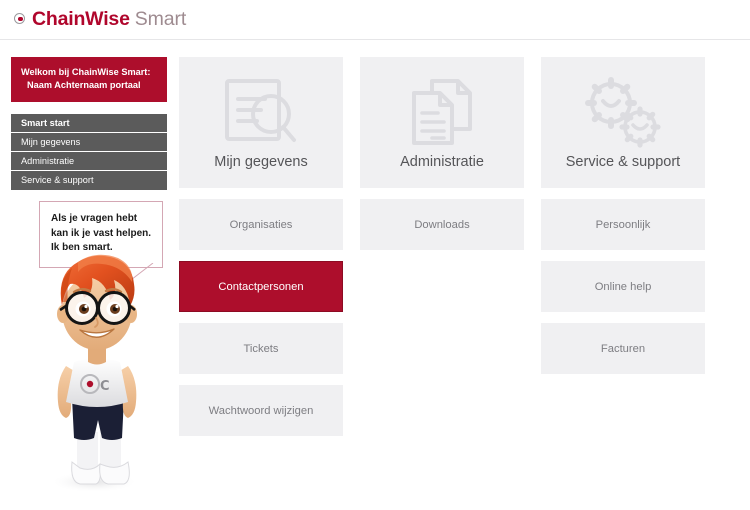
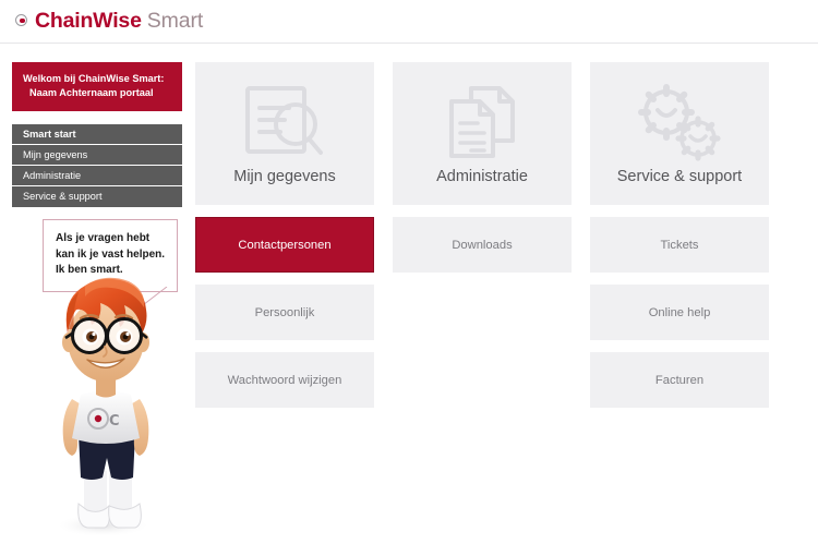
  ChainWise
  Smart
  Welkom bij ChainWise Smart:
  Naam Achternaam portaal
  Smart start
  Mijn gegevens
  Administratie
  Service & support
  Als je vragen hebt
  kan ik je vast helpen.
  Ik ben smart.
  C
  Mijn gegevens
- Organisaties
  Contactpersonen
- Tickets
+ Persoonlijk
  Wachtwoord wijzigen
  Administratie
  Downloads
  Service & support
- Persoonlijk
+ Tickets
  Online help
  Facturen
